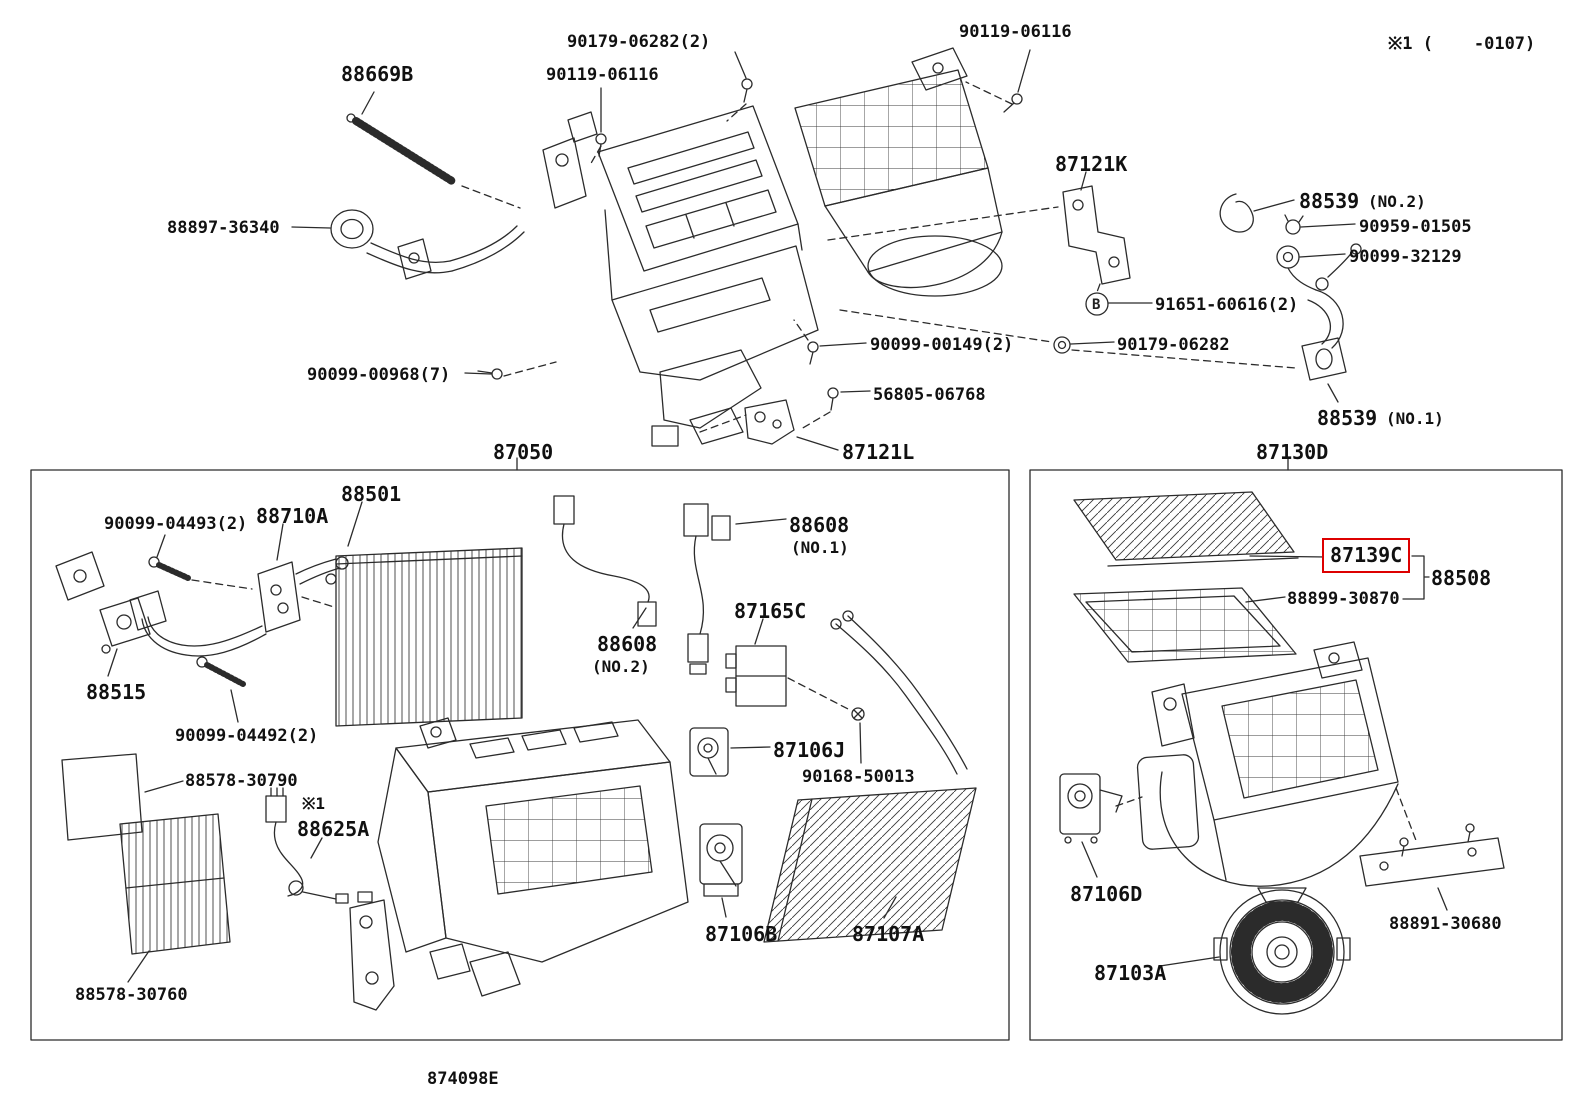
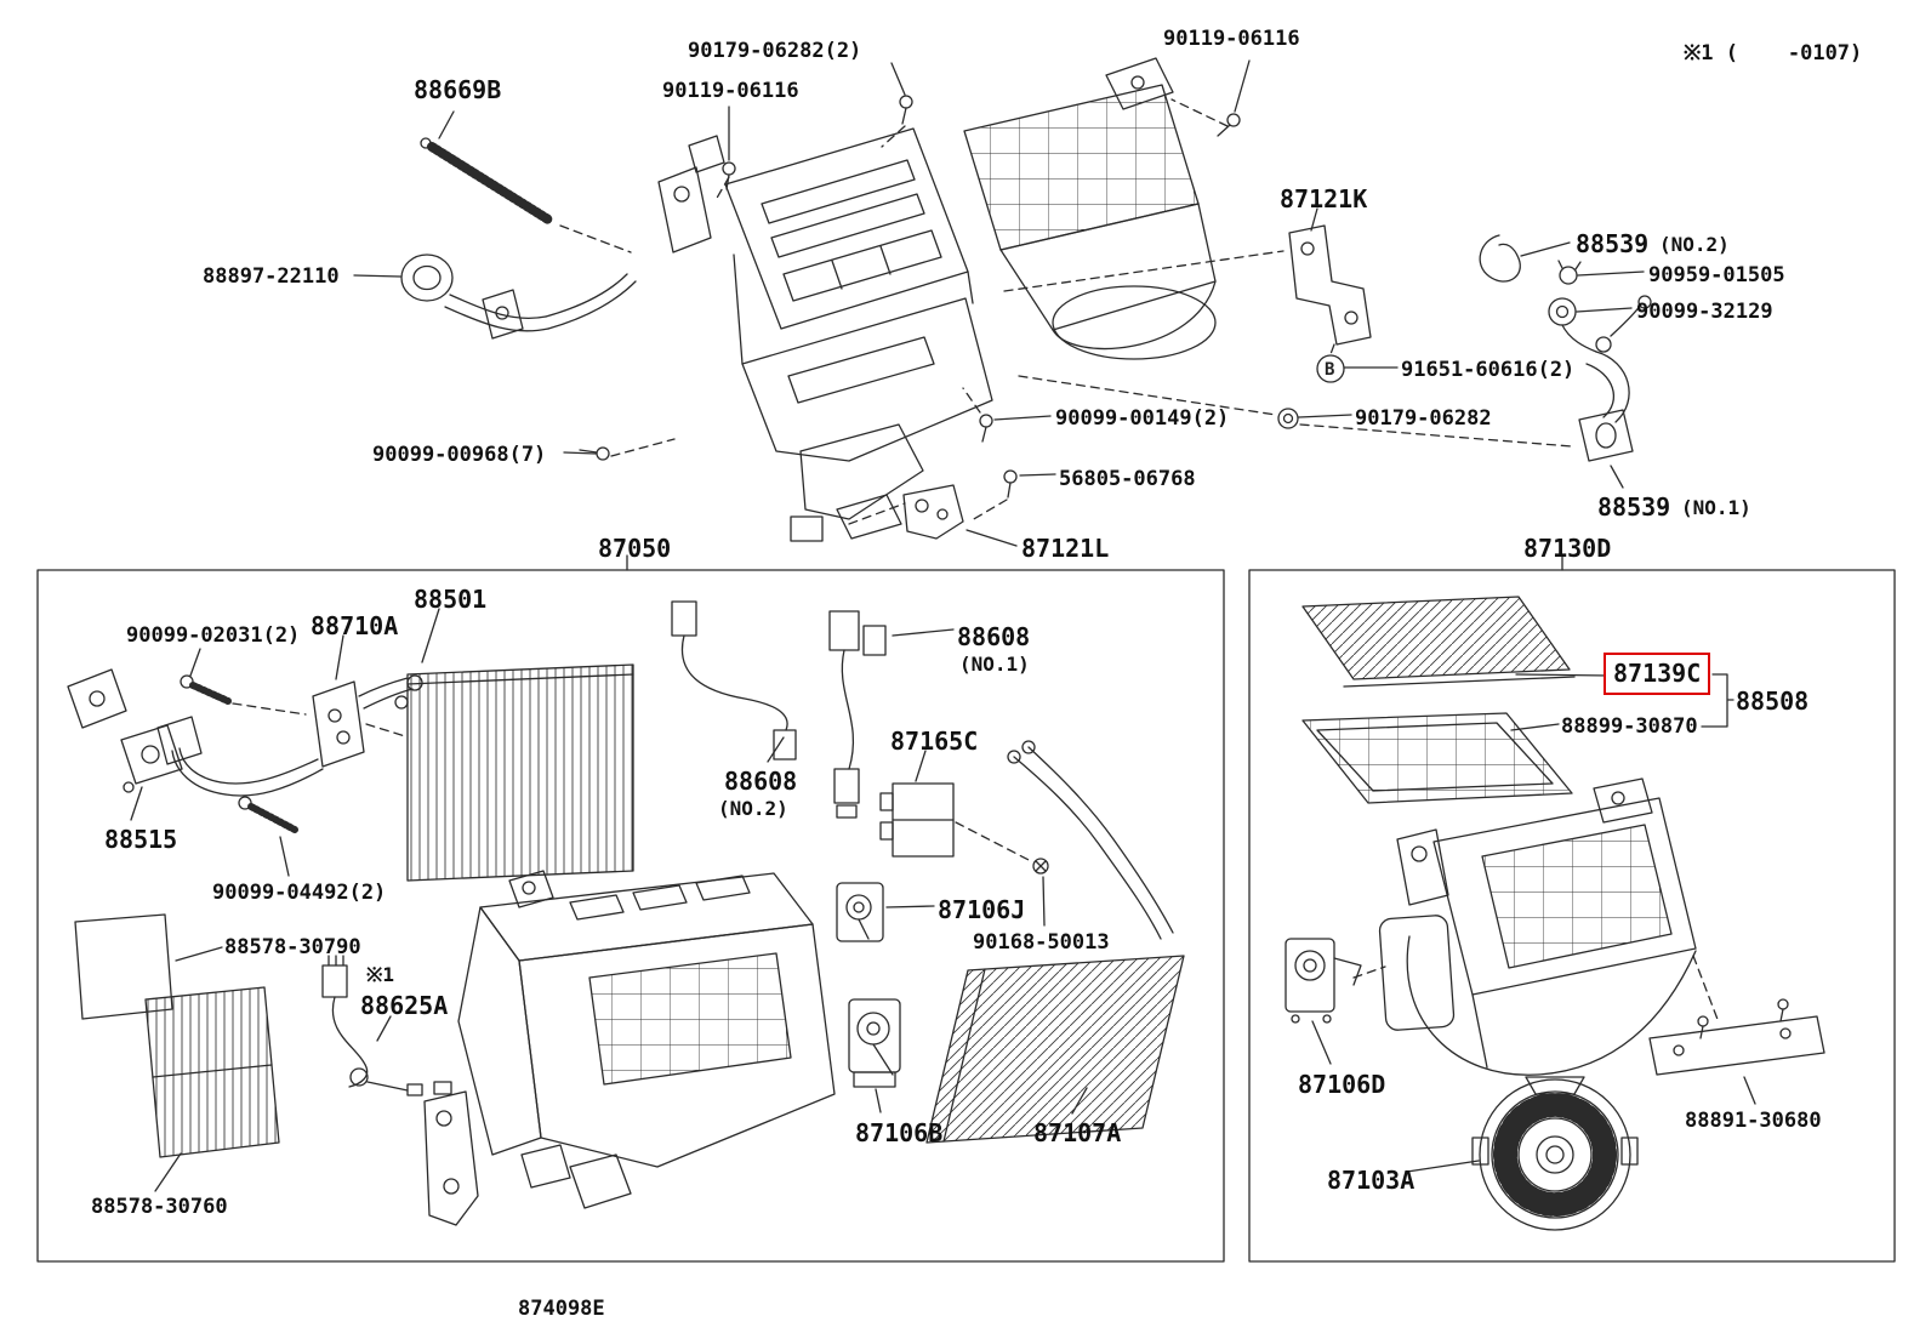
  B
  90179-06282(2)
  90119-06116
  88669B
  90119-06116
  87121K
  88539
  (NO.2)
- 88897-36340
+ 88897-22110
  90959-01505
  90099-32129
  91651-60616(2)
  90099-00149(2)
  90179-06282
  90099-00968(7)
  56805-06768
  88539
  (NO.1)
  87050
  87121L
  87130D
  88501
- 90099-04493(2)
+ 90099-02031(2)
  88710A
  88608
  (NO.1)
  87139C
  88508
  88899-30870
  87165C
  88608
  (NO.2)
  88515
  90099-04492(2)
  88578-30790
  ※1
  88625A
  87106J
  90168-50013
  88578-30760
  87106B
  87107A
  87106D
  87103A
  88891-30680
  ※1 ( -0107)
  874098E
